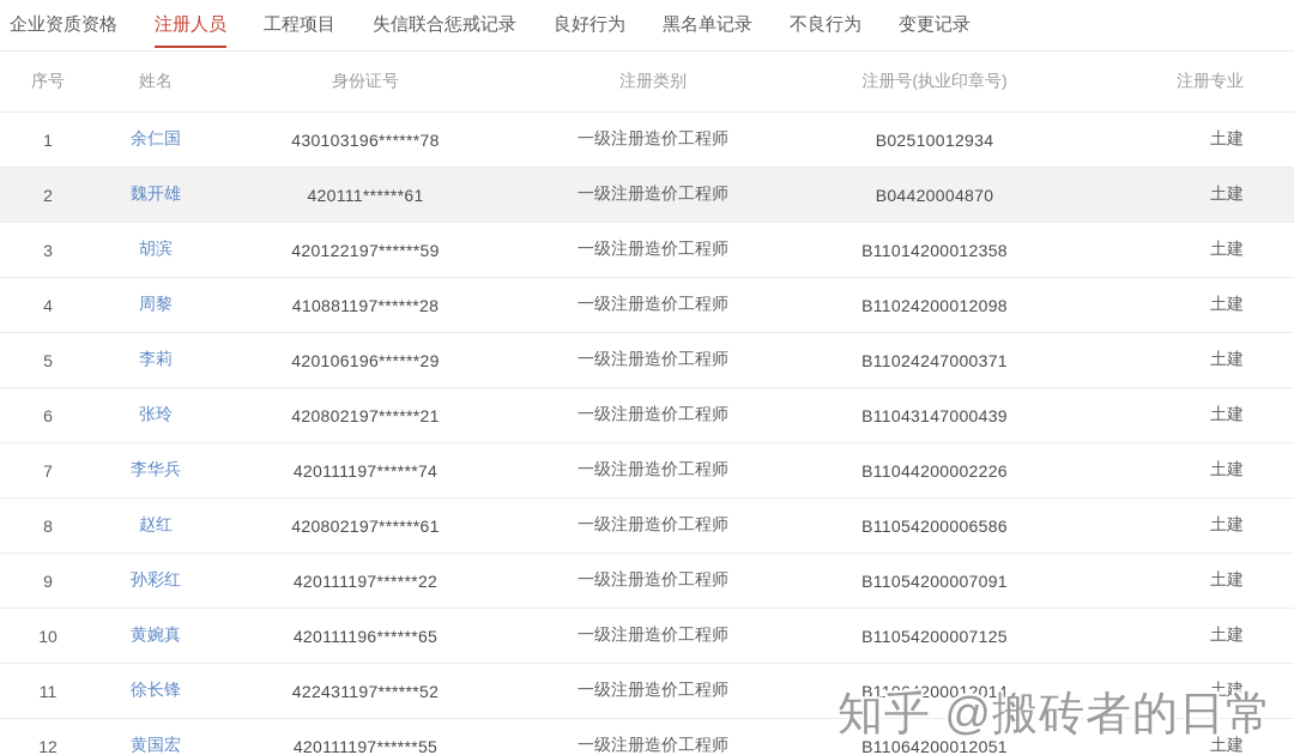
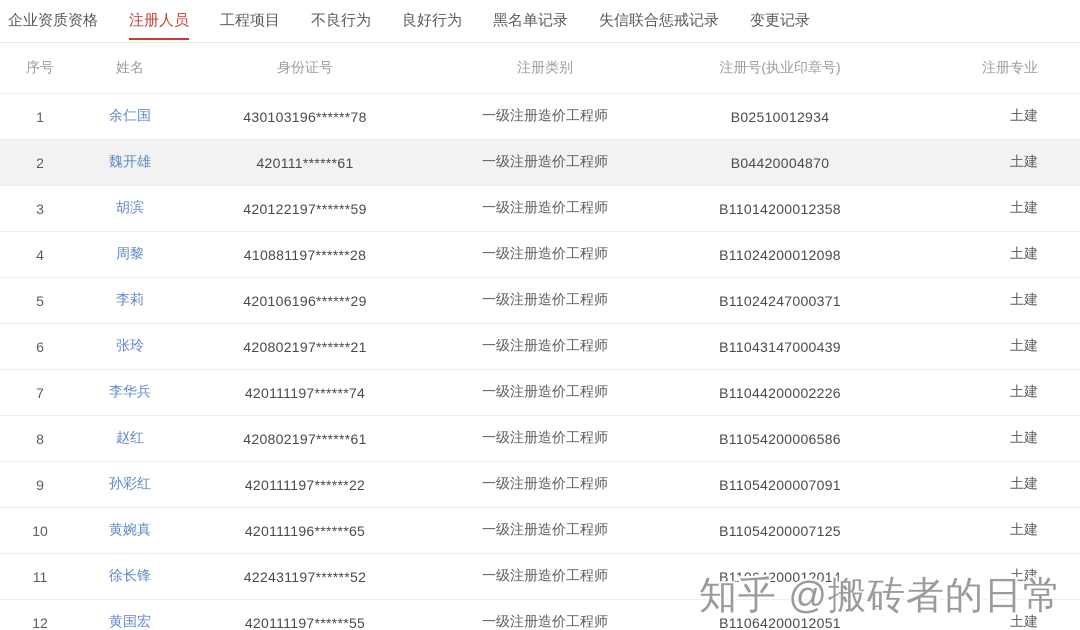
  企业资质资格
  注册人员
  工程项目
- 失信联合惩戒记录
+ 不良行为
  良好行为
  黑名单记录
- 不良行为
+ 失信联合惩戒记录
  变更记录
  序号	姓名	身份证号	注册类别	注册号(执业印章号)	注册专业
  1	余仁国	430103196******78	一级注册造价工程师	B02510012934	土建
  2	魏开雄	420111******61	一级注册造价工程师	B04420004870	土建
  3	胡滨	420122197******59	一级注册造价工程师	B11014200012358	土建
  4	周黎	410881197******28	一级注册造价工程师	B11024200012098	土建
  5	李莉	420106196******29	一级注册造价工程师	B11024247000371	土建
  6	张玲	420802197******21	一级注册造价工程师	B11043147000439	土建
  7	李华兵	420111197******74	一级注册造价工程师	B11044200002226	土建
  8	赵红	420802197******61	一级注册造价工程师	B11054200006586	土建
  9	孙彩红	420111197******22	一级注册造价工程师	B11054200007091	土建
  10	黄婉真	420111196******65	一级注册造价工程师	B11054200007125	土建
  11	徐长锋	422431197******52	一级注册造价工程师	B11064200012014	土建
  12	黄国宏	420111197******55	一级注册造价工程师	B11064200012051	土建
  知乎 @搬砖者的日常
